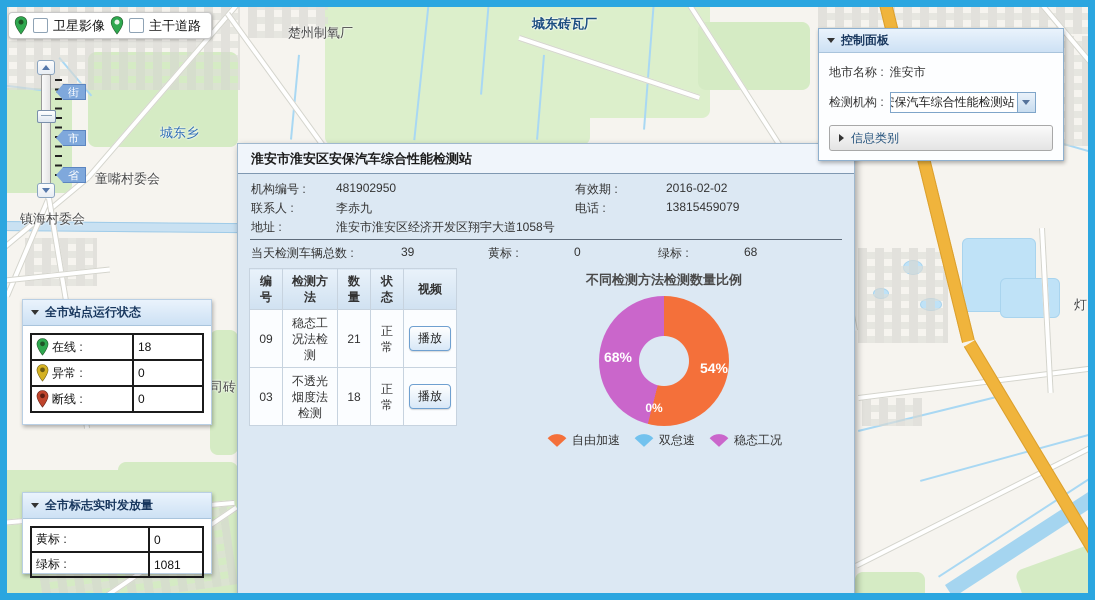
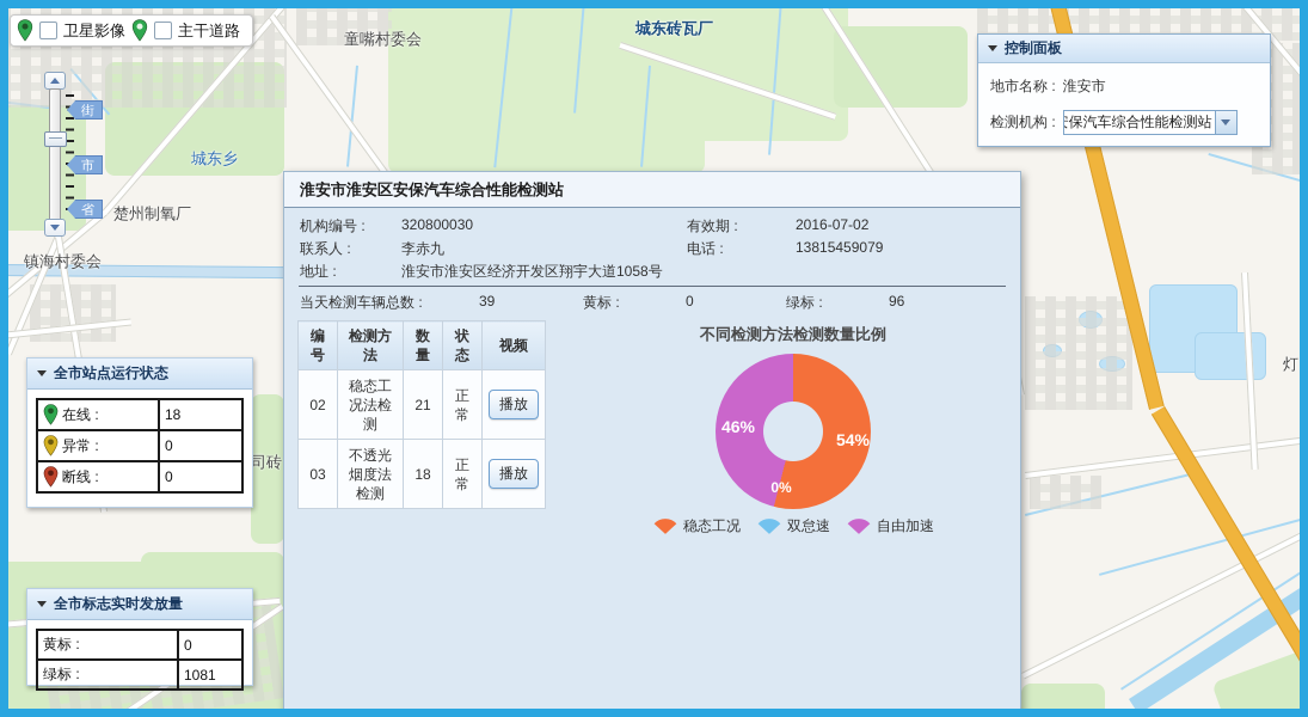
- 楚州制氧厂
+ 童嘴村委会
  城东砖瓦厂
  城东乡
- 童嘴村委会
+ 楚州制氧厂
  镇海村委会
  灯
  街
  市
  省
  卫星影像
  主干道路
  全市站点运行状态
  在线 :
  18
  异常 :
  0
  断线 :
  0
  全市标志实时发放量
  黄标 :
  0
  绿标 :
  1081
  淮安市淮安区安保汽车综合性能检测站
  机构编号 :
- 481902950
+ 320800030
  有效期 :
- 2016-02-02
+ 2016-07-02
  联系人 :
  李赤九
  电话 :
  13815459079
  地址 :
  淮安市淮安区经济开发区翔宇大道1058号
  当天检测车辆总数 :
  39
  黄标 :
  0
  绿标 :
- 68
+ 96
  编号	检测方法	数量	状态	视频
- 09	稳态工况法检测	21	正常	播放
+ 02	稳态工况法检测	21	正常	播放
  03	不透光烟度法检测	18	正常	播放
  不同检测方法检测数量比例
  54%
- 68%
+ 46%
  0%
- 自由加速
+ 稳态工况
  双怠速
- 稳态工况
+ 自由加速
  控制面板
  地市名称 :
  淮安市
  检测机构 :
  保汽车综合性能检测站
- 信息类别
